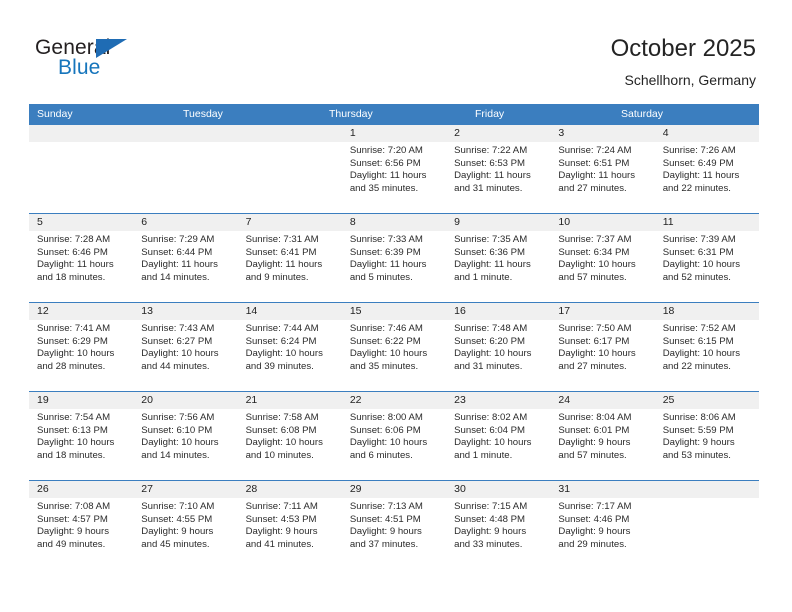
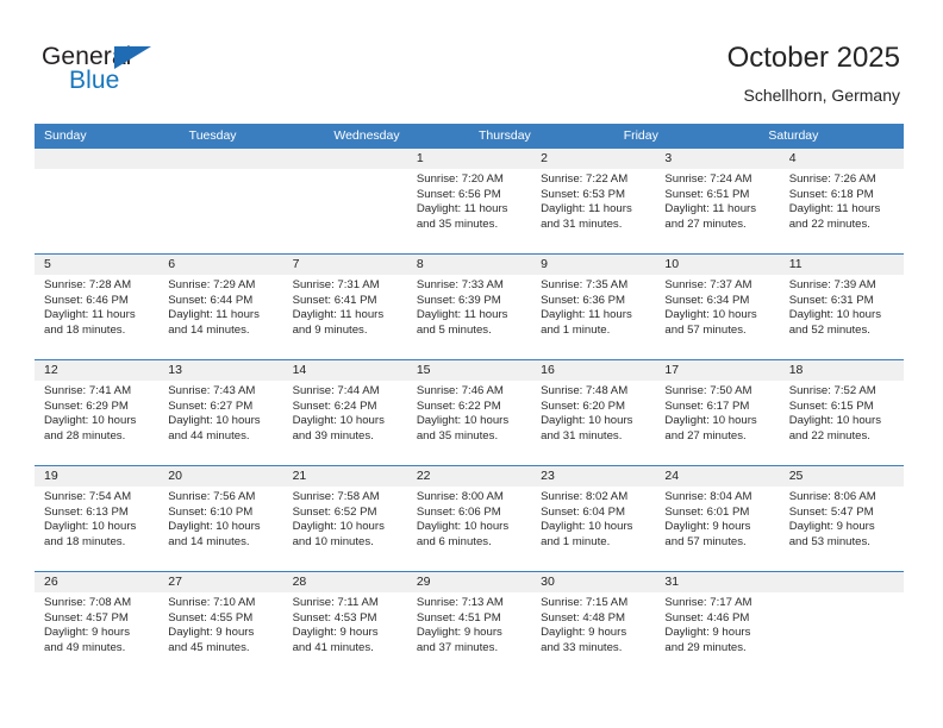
  General
  Blue
  October 2025
  Schellhorn, Germany
  Sunday
  Tuesday
+ Wednesday
  Thursday
  Friday
  Saturday
  1
  Sunrise: 7:20 AM
  Sunset: 6:56 PM
  Daylight: 11 hours
  and 35 minutes.
  2
  Sunrise: 7:22 AM
  Sunset: 6:53 PM
  Daylight: 11 hours
  and 31 minutes.
  3
  Sunrise: 7:24 AM
  Sunset: 6:51 PM
  Daylight: 11 hours
  and 27 minutes.
  4
  Sunrise: 7:26 AM
- Sunset: 6:49 PM
+ Sunset: 6:18 PM
  Daylight: 11 hours
  and 22 minutes.
  5
  Sunrise: 7:28 AM
  Sunset: 6:46 PM
  Daylight: 11 hours
  and 18 minutes.
  6
  Sunrise: 7:29 AM
  Sunset: 6:44 PM
  Daylight: 11 hours
  and 14 minutes.
  7
  Sunrise: 7:31 AM
  Sunset: 6:41 PM
  Daylight: 11 hours
  and 9 minutes.
  8
  Sunrise: 7:33 AM
  Sunset: 6:39 PM
  Daylight: 11 hours
  and 5 minutes.
  9
  Sunrise: 7:35 AM
  Sunset: 6:36 PM
  Daylight: 11 hours
  and 1 minute.
  10
  Sunrise: 7:37 AM
  Sunset: 6:34 PM
  Daylight: 10 hours
  and 57 minutes.
  11
  Sunrise: 7:39 AM
  Sunset: 6:31 PM
  Daylight: 10 hours
  and 52 minutes.
  12
  Sunrise: 7:41 AM
  Sunset: 6:29 PM
  Daylight: 10 hours
  and 28 minutes.
  13
  Sunrise: 7:43 AM
  Sunset: 6:27 PM
  Daylight: 10 hours
  and 44 minutes.
  14
  Sunrise: 7:44 AM
  Sunset: 6:24 PM
  Daylight: 10 hours
  and 39 minutes.
  15
  Sunrise: 7:46 AM
  Sunset: 6:22 PM
  Daylight: 10 hours
  and 35 minutes.
  16
  Sunrise: 7:48 AM
  Sunset: 6:20 PM
  Daylight: 10 hours
  and 31 minutes.
  17
  Sunrise: 7:50 AM
  Sunset: 6:17 PM
  Daylight: 10 hours
  and 27 minutes.
  18
  Sunrise: 7:52 AM
  Sunset: 6:15 PM
  Daylight: 10 hours
  and 22 minutes.
  19
  Sunrise: 7:54 AM
  Sunset: 6:13 PM
  Daylight: 10 hours
  and 18 minutes.
  20
  Sunrise: 7:56 AM
  Sunset: 6:10 PM
  Daylight: 10 hours
  and 14 minutes.
  21
  Sunrise: 7:58 AM
- Sunset: 6:08 PM
+ Sunset: 6:52 PM
  Daylight: 10 hours
  and 10 minutes.
  22
  Sunrise: 8:00 AM
  Sunset: 6:06 PM
  Daylight: 10 hours
  and 6 minutes.
  23
  Sunrise: 8:02 AM
  Sunset: 6:04 PM
  Daylight: 10 hours
  and 1 minute.
  24
  Sunrise: 8:04 AM
  Sunset: 6:01 PM
  Daylight: 9 hours
  and 57 minutes.
  25
  Sunrise: 8:06 AM
- Sunset: 5:59 PM
+ Sunset: 5:47 PM
  Daylight: 9 hours
  and 53 minutes.
  26
  Sunrise: 7:08 AM
  Sunset: 4:57 PM
  Daylight: 9 hours
  and 49 minutes.
  27
  Sunrise: 7:10 AM
  Sunset: 4:55 PM
  Daylight: 9 hours
  and 45 minutes.
  28
  Sunrise: 7:11 AM
  Sunset: 4:53 PM
  Daylight: 9 hours
  and 41 minutes.
  29
  Sunrise: 7:13 AM
  Sunset: 4:51 PM
  Daylight: 9 hours
  and 37 minutes.
  30
  Sunrise: 7:15 AM
  Sunset: 4:48 PM
  Daylight: 9 hours
  and 33 minutes.
  31
  Sunrise: 7:17 AM
  Sunset: 4:46 PM
  Daylight: 9 hours
  and 29 minutes.
